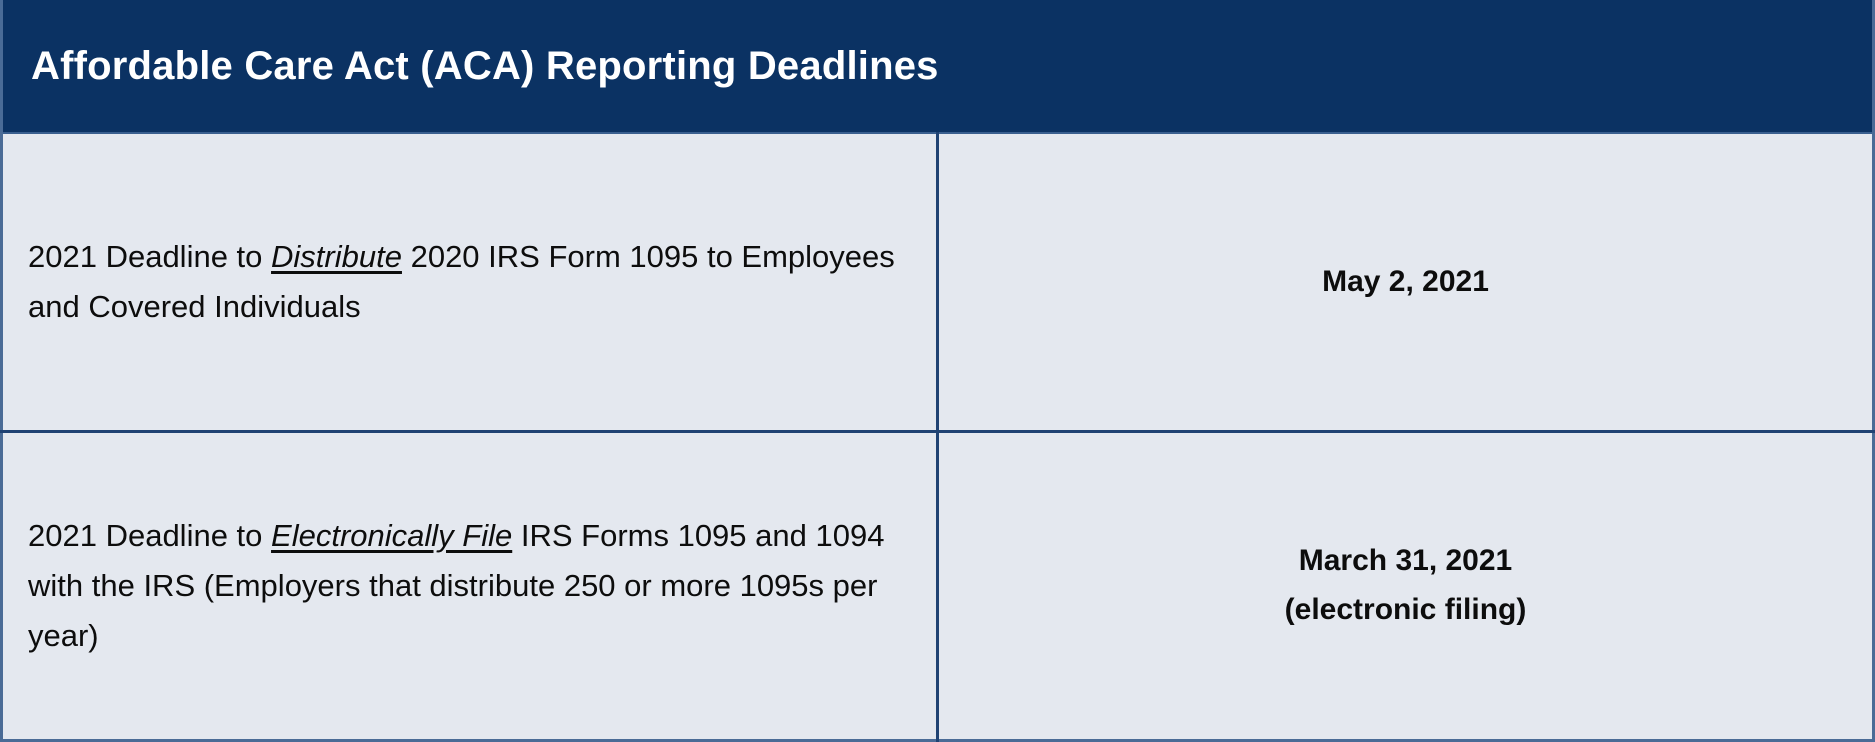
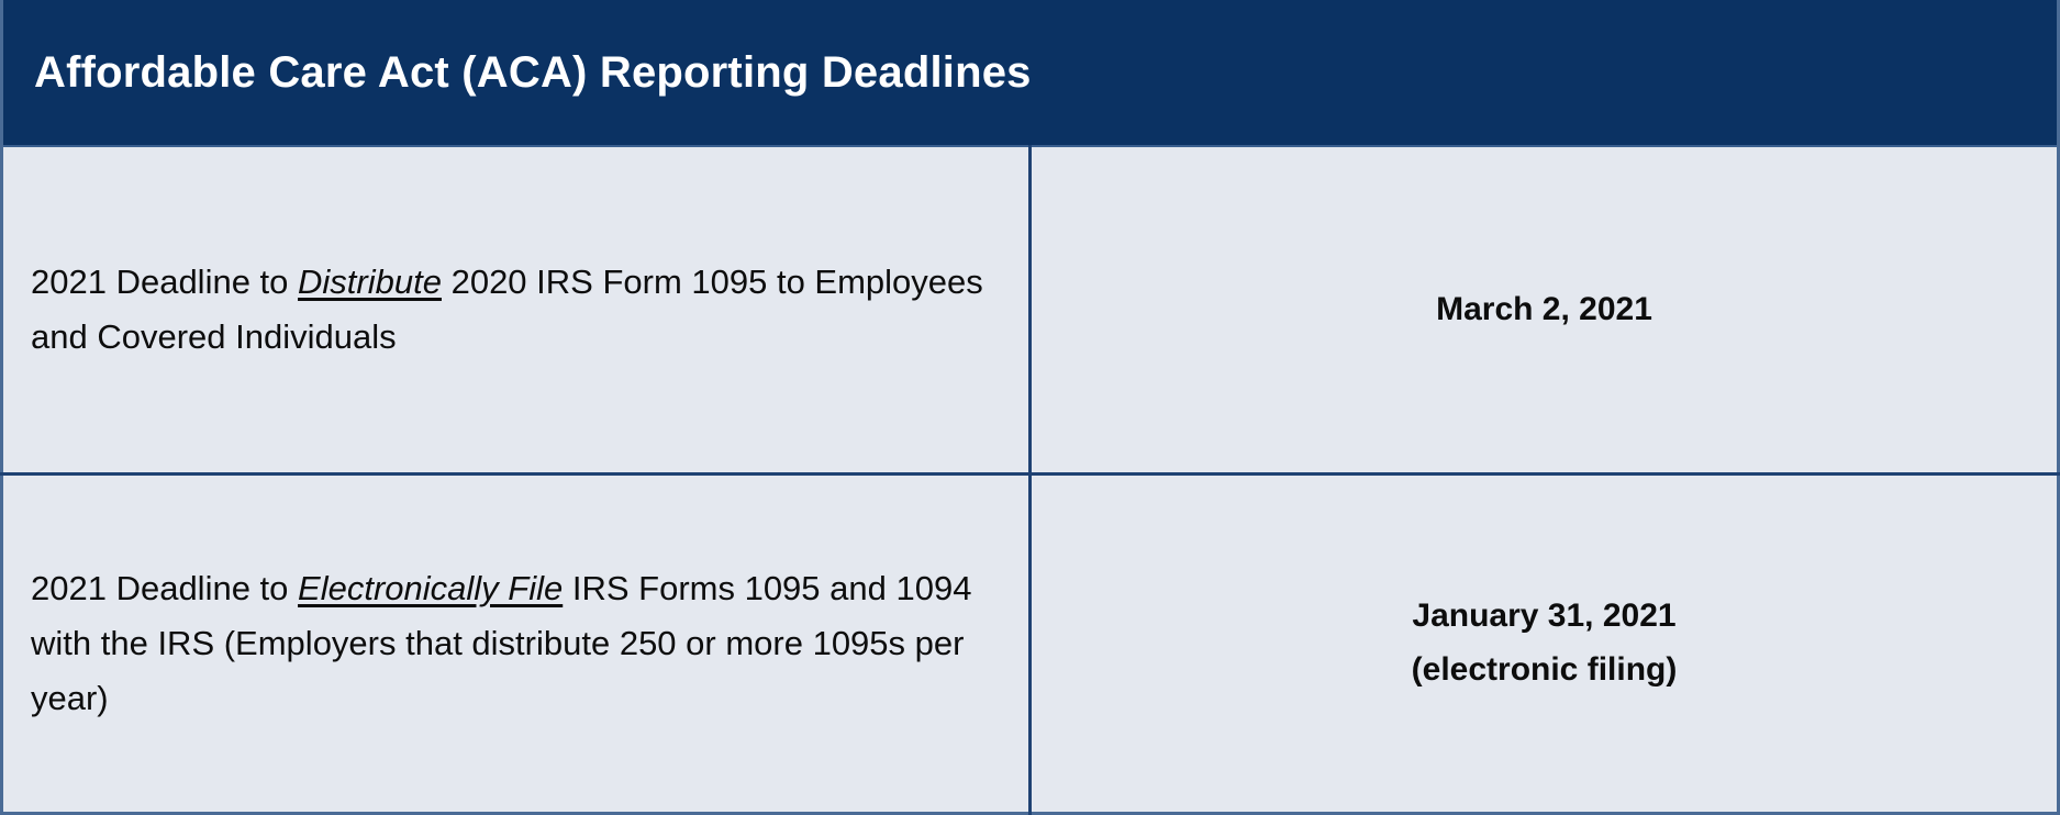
  Affordable Care Act (ACA) Reporting Deadlines
- 2021 Deadline to Distribute 2020 IRS Form 1095 to Employees and Covered Individuals	May 2, 2021
+ 2021 Deadline to Distribute 2020 IRS Form 1095 to Employees and Covered Individuals	March 2, 2021
- 2021 Deadline to Electronically File IRS Forms 1095 and 1094 with the IRS (Employers that distribute 250 or more 1095s per year)	March 31, 2021 (electronic filing)
+ 2021 Deadline to Electronically File IRS Forms 1095 and 1094 with the IRS (Employers that distribute 250 or more 1095s per year)	January 31, 2021 (electronic filing)
